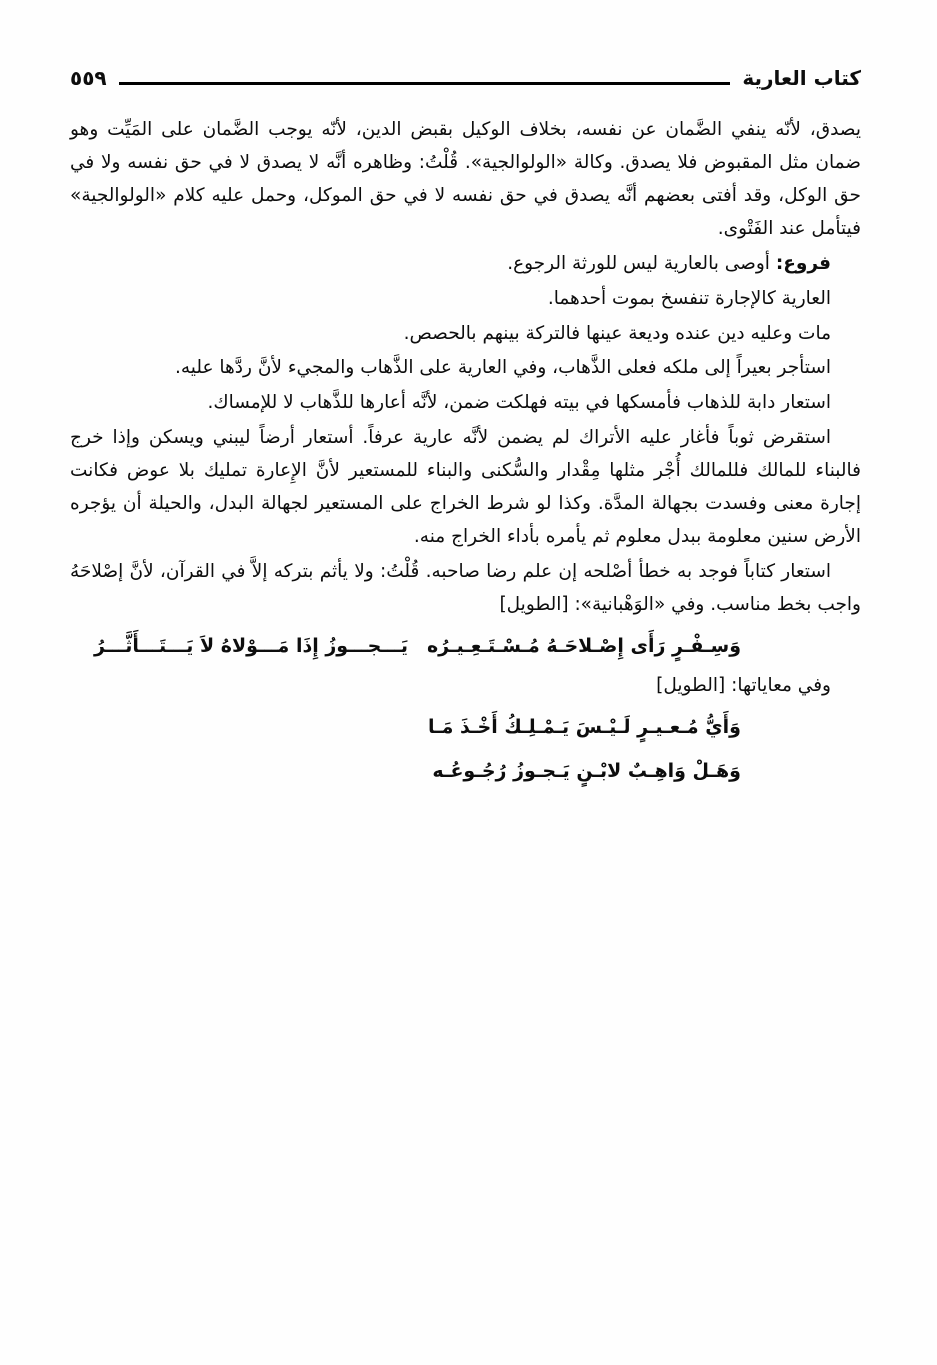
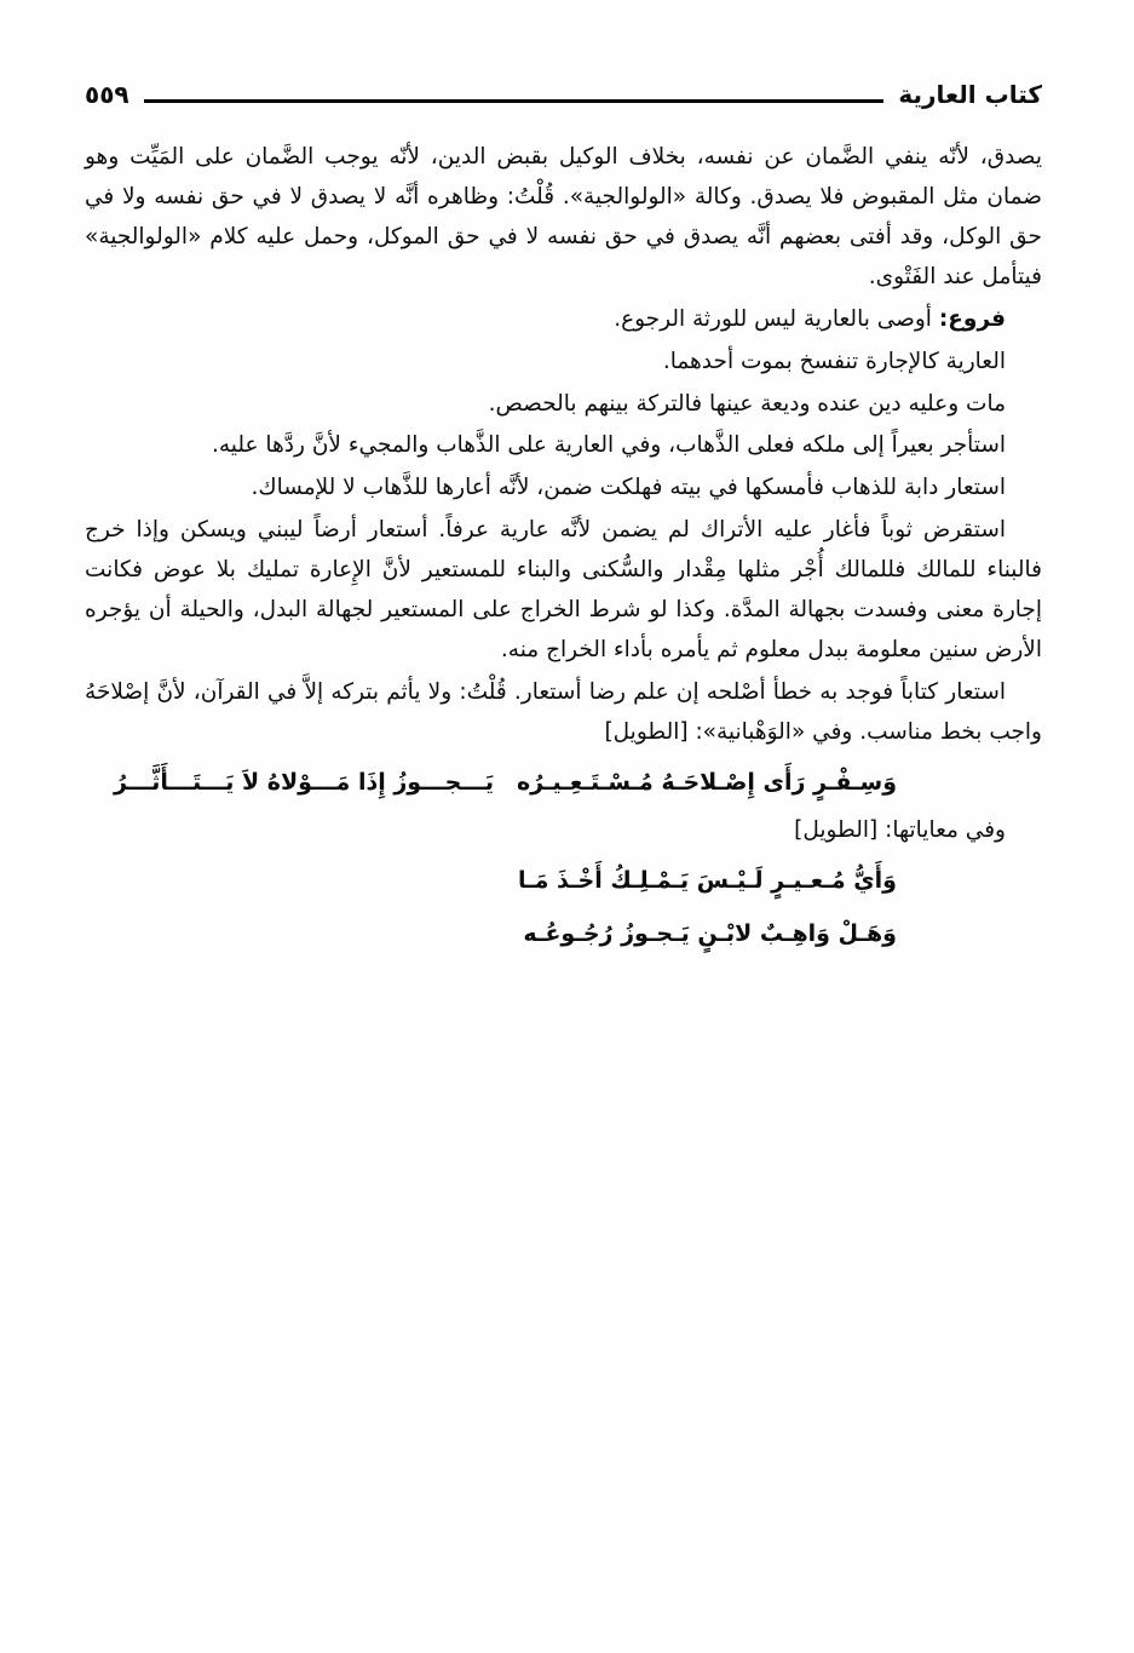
  ٥٥٩
  كتاب العارية
  يصدق، لأنّه ينفي الضَّمان عن نفسه، بخلاف الوكيل بقبض الدين، لأنّه يوجب الضَّمان على المَيِّت وهو ضمان مثل المقبوض فلا يصدق. وكالة «الولوالجية». قُلْتُ: وظاهره أنَّه لا يصدق لا في حق نفسه ولا في حق الوكل، وقد أفتى بعضهم أنَّه يصدق في حق نفسه لا في حق الموكل، وحمل عليه كلام «الولوالجية» فيتأمل عند الفَتْوى.
  فروع: أوصى بالعارية ليس للورثة الرجوع.
  العارية كالإجارة تنفسخ بموت أحدهما.
  مات وعليه دين عنده وديعة عينها فالتركة بينهم بالحصص.
  استأجر بعيراً إلى ملكه فعلى الذَّهاب، وفي العارية على الذَّهاب والمجيء لأنَّ ردَّها عليه.
  استعار دابة للذهاب فأمسكها في بيته فهلكت ضمن، لأنَّه أعارها للذَّهاب لا للإمساك.
  استقرض ثوباً فأغار عليه الأتراك لم يضمن لأنَّه عارية عرفاً. أستعار أرضاً ليبني ويسكن وإذا خرج فالبناء للمالك فللمالك أُجْر مثلها مِقْدار والسُّكنى والبناء للمستعير لأنَّ الإِعارة تمليك بلا عوض فكانت إجارة معنى وفسدت بجهالة المدَّة. وكذا لو شرط الخراج على المستعير لجهالة البدل، والحيلة أن يؤجره الأرض سنين معلومة ببدل معلوم ثم يأمره بأداء الخراج منه.
- استعار كتاباً فوجد به خطأ أصْلحه إن علم رضا صاحبه. قُلْتُ: ولا يأثم بتركه إلاَّ في القرآن، لأنَّ إصْلاحَهُ واجب بخط مناسب. وفي «الوَهْبانية»: [الطويل]
+ استعار كتاباً فوجد به خطأ أصْلحه إن علم رضا أستعار. قُلْتُ: ولا يأثم بتركه إلاَّ في القرآن، لأنَّ إصْلاحَهُ واجب بخط مناسب. وفي «الوَهْبانية»: [الطويل]
  وَسِـفْـرٍ رَأَى إِصْـلاحَـهُ مُـسْـتَـعِـيـرُه
  يَـــجـــوزُ إِذَا مَـــوْلاهُ لاَ يَـــتَـــأَثَّـــرُ
  وفي معاياتها: [الطويل]
  وَأَيُّ مُـعـيـرٍ لَـيْـسَ يَـمْـلِـكُ أَخْـذَ مَـا
  وَهَـلْ وَاهِـبٌ لابْـنٍ يَـجـوزُ رُجُـوعُـه
